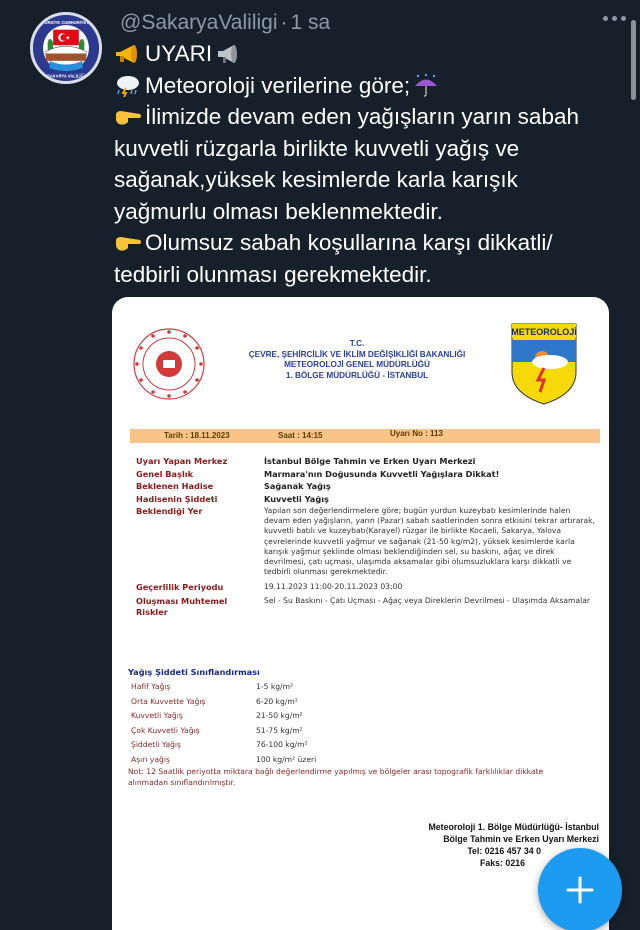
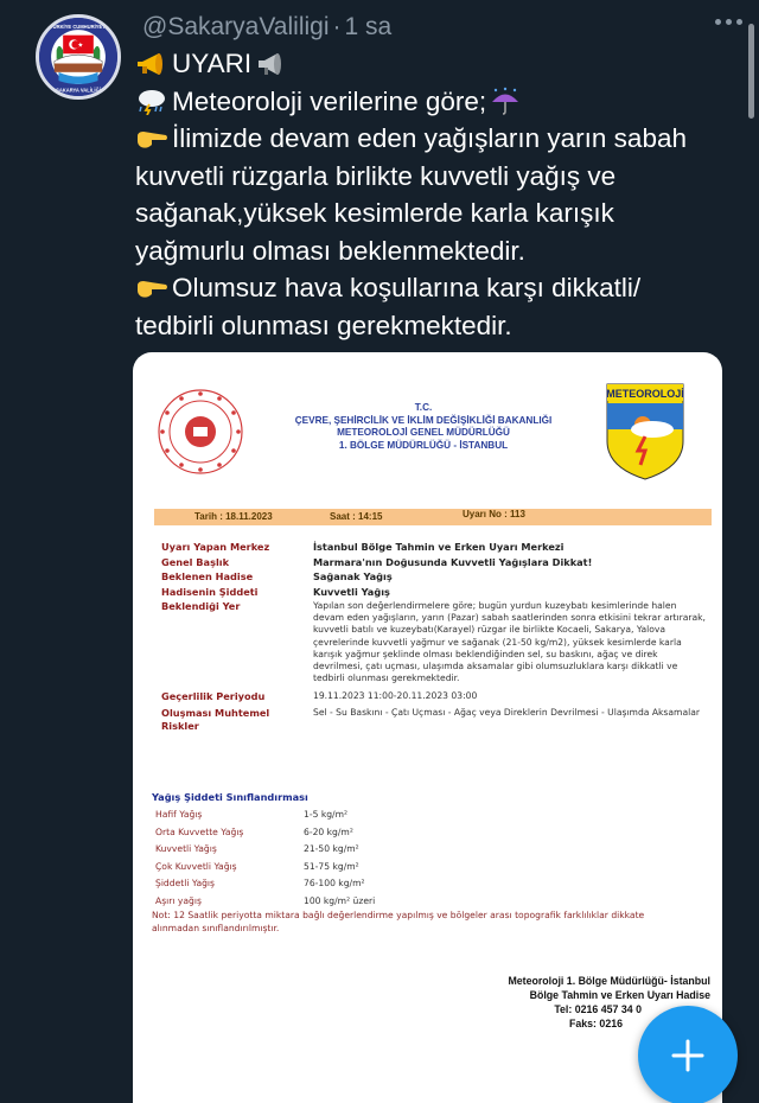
  @SakaryaValiligi
  ·
  1 sa
  UYARI
  Meteoroloji verilerine göre;
  İlimizde devam eden yağışların yarın sabah
  kuvvetli rüzgarla birlikte kuvvetli yağış ve
  sağanak,yüksek kesimlerde karla karışık
  yağmurlu olması beklenmektedir.
- Olumsuz sabah koşullarına karşı dikkatli/
+ Olumsuz hava koşullarına karşı dikkatli/
  tedbirli olunması gerekmektedir.
  T.C.
  ÇEVRE, ŞEHİRCİLİK VE İKLİM DEĞİŞİKLİĞİ BAKANLIĞI
  METEOROLOJİ GENEL MÜDÜRLÜĞÜ
  1. BÖLGE MÜDÜRLÜĞÜ - İSTANBUL
  METEOROLOJİ
  Tarih : 18.11.2023
  Saat : 14:15
  Uyarı No : 113
  Uyarı Yapan Merkez
  İstanbul Bölge Tahmin ve Erken Uyarı Merkezi
  Genel Başlık
  Marmara'nın Doğusunda Kuvvetli Yağışlara Dikkat!
  Beklenen Hadise
  Sağanak Yağış
  Hadisenin Şiddeti
  Kuvvetli Yağış
  Beklendiği Yer
  Yapılan son değerlendirmelere göre; bugün yurdun kuzeybatı kesimlerinde halen devam eden yağışların, yarın (Pazar) sabah saatlerinden sonra etkisini tekrar artırarak, kuvvetli batılı ve kuzeybatı(Karayel) rüzgar ile birlikte Kocaeli, Sakarya, Yalova çevrelerinde kuvvetli yağmur ve sağanak (21-50 kg/m2), yüksek kesimlerde karla karışık yağmur şeklinde olması beklendiğinden sel, su baskını, ağaç ve direk devrilmesi, çatı uçması, ulaşımda aksamalar gibi olumsuzluklara karşı dikkatli ve tedbirli olunması gerekmektedir.
  Geçerlilik Periyodu
  19.11.2023 11:00-20.11.2023 03:00
  Oluşması Muhtemel Riskler
  Sel - Su Baskını - Çatı Uçması - Ağaç veya Direklerin Devrilmesi - Ulaşımda Aksamalar
  Yağış Şiddeti Sınıflandırması
  Hafif Yağış
  1-5 kg/m²
  Orta Kuvvette Yağış
  6-20 kg/m²
  Kuvvetli Yağış
  21-50 kg/m²
  Çok Kuvvetli Yağış
  51-75 kg/m²
  Şiddetli Yağış
  76-100 kg/m²
  Aşırı yağış
  100 kg/m² üzeri
  Not: 12 Saatlik periyotta miktara bağlı değerlendirme yapılmış ve bölgeler arası topografik farklılıklar dikkate alınmadan sınıflandırılmıştır.
  Meteoroloji 1. Bölge Müdürlüğü- İstanbul
- Bölge Tahmin ve Erken Uyarı Merkezi
+ Bölge Tahmin ve Erken Uyarı Hadise
  Tel: 0216 457 34 0
  Faks: 0216
